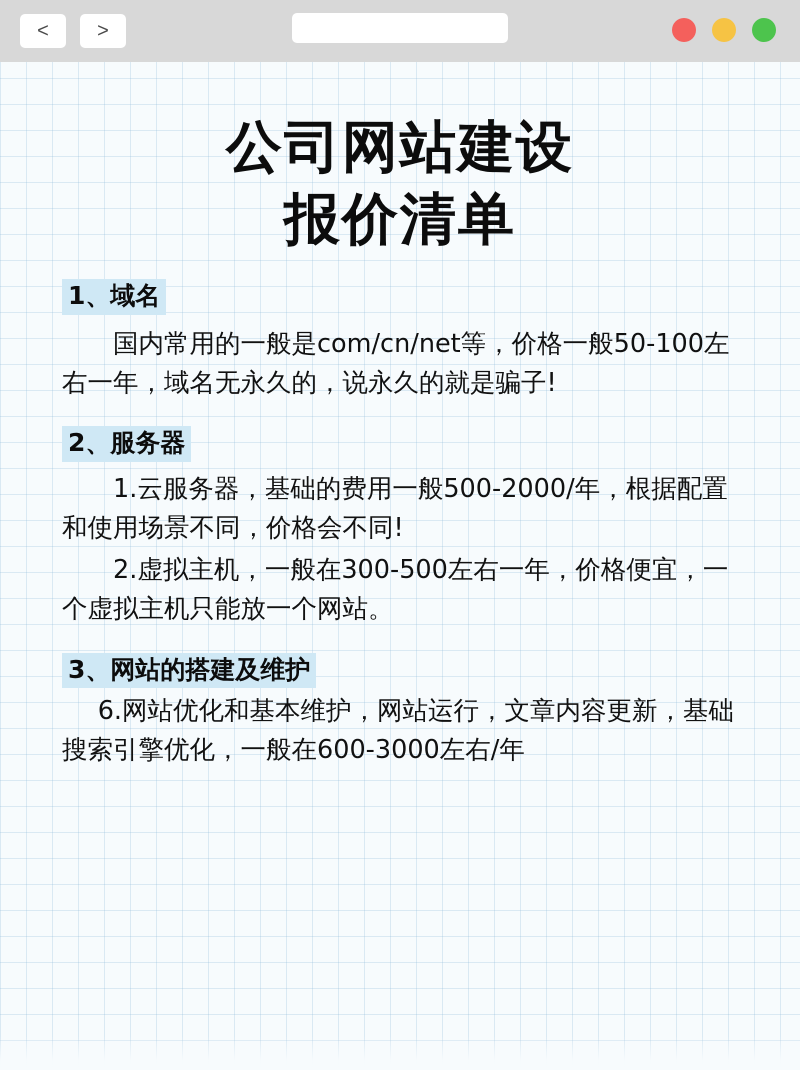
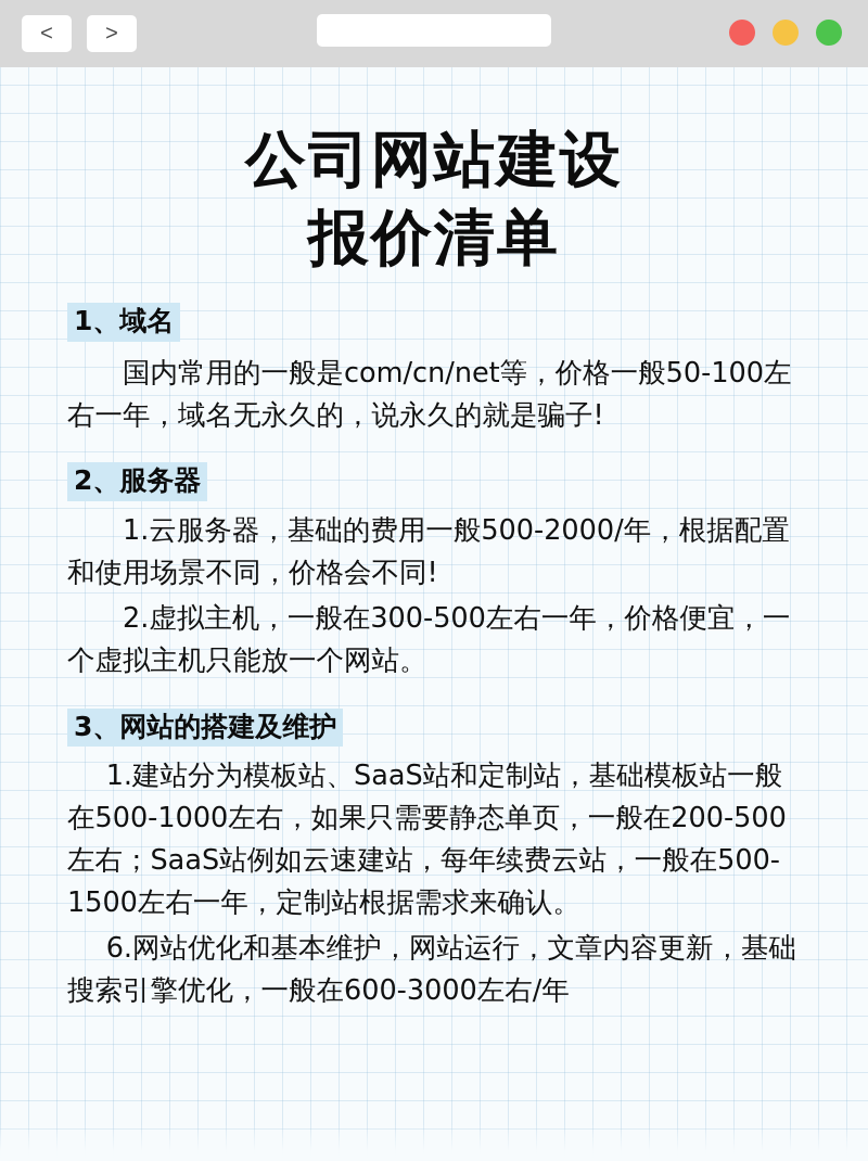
  <
  >
  公司网站建设
  报价清单
  1、域名
  国内常用的一般是com/cn/net等，价格一般50-100左右一年，域名无永久的，说永久的就是骗子!
  2、服务器
  1.云服务器，基础的费用一般500-2000/年，根据配置和使用场景不同，价格会不同!
  2.虚拟主机，一般在300-500左右一年，价格便宜，一个虚拟主机只能放一个网站。
  3、网站的搭建及维护
+ 1.建站分为模板站、SaaS站和定制站，基础模板站一般在500-1000左右，如果只需要静态单页，一般在200-500左右；SaaS站例如云速建站，每年续费云站，一般在500-1500左右一年，定制站根据需求来确认。
  6.网站优化和基本维护，网站运行，文章内容更新，基础搜索引擎优化，一般在600-3000左右/年
